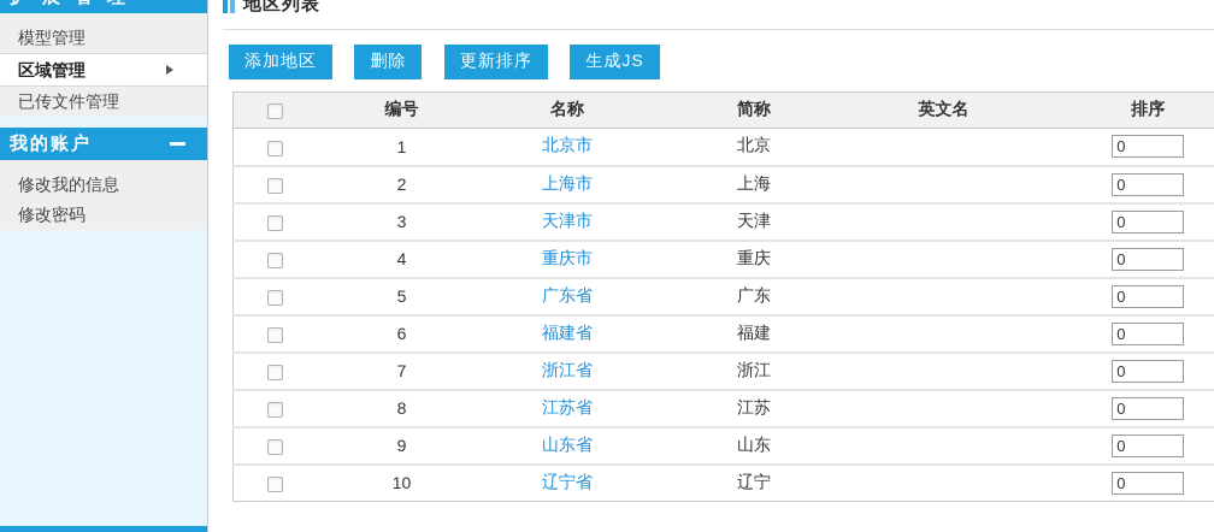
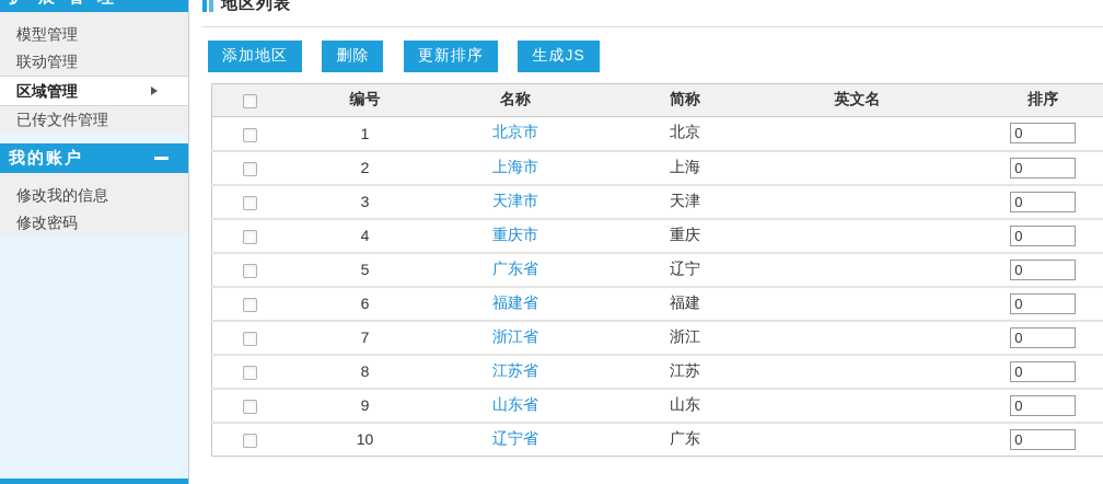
  模型管理
+ 联动管理
  区域管理
  已传文件管理
  我的账户
  修改我的信息
  修改密码
  地区列表
  添加地区 删除 更新排序 生成JS
  	编号	名称	简称	英文名	排序
  	1	北京市	北京		0
  	2	上海市	上海		0
  	3	天津市	天津		0
  	4	重庆市	重庆		0
- 	5	广东省	广东		0
+ 	5	广东省	辽宁		0
  	6	福建省	福建		0
  	7	浙江省	浙江		0
  	8	江苏省	江苏		0
  	9	山东省	山东		0
- 	10	辽宁省	辽宁		0
+ 	10	辽宁省	广东		0
